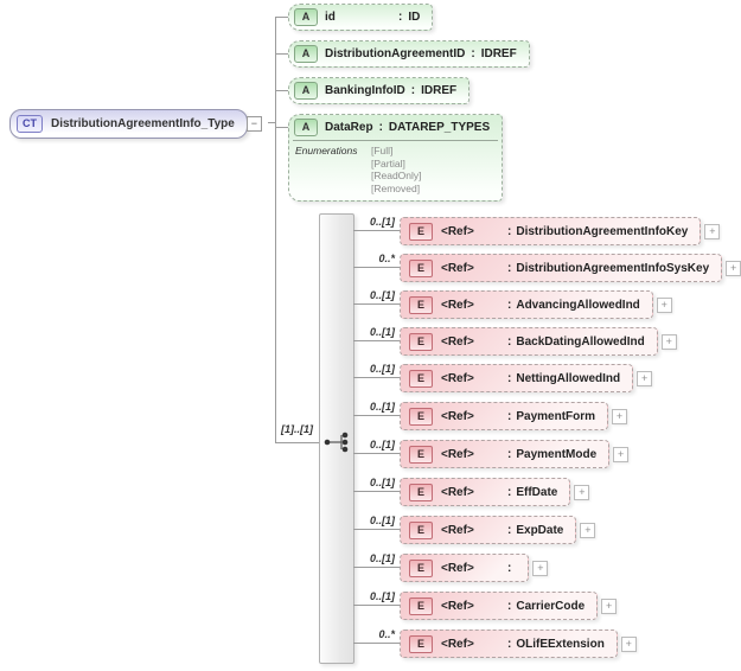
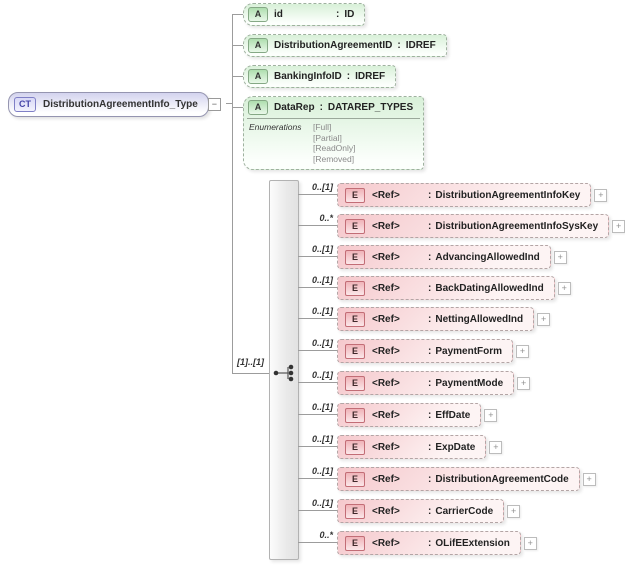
  CT
  DistributionAgreementInfo_Type
  −
  [1]..[1]
  A
  id
  :
  ID
  A
  DistributionAgreementID
  :
  IDREF
  A
  BankingInfoID
  :
  IDREF
  A
  DataRep
  :
  DATAREP_TYPES
  Enumerations
  [Full]
  [Partial]
  [ReadOnly]
  [Removed]
  0..[1]
  E
  <Ref>
  :
  DistributionAgreementInfoKey
  +
  0..*
  E
  <Ref>
  :
  DistributionAgreementInfoSysKey
  +
  0..[1]
  E
  <Ref>
  :
  AdvancingAllowedInd
  +
  0..[1]
  E
  <Ref>
  :
  BackDatingAllowedInd
  +
  0..[1]
  E
  <Ref>
  :
  NettingAllowedInd
  +
  0..[1]
  E
  <Ref>
  :
  PaymentForm
  +
  0..[1]
  E
  <Ref>
  :
  PaymentMode
  +
  0..[1]
  E
  <Ref>
  :
  EffDate
  +
  0..[1]
  E
  <Ref>
  :
  ExpDate
  +
  0..[1]
  E
  <Ref>
  :
+ DistributionAgreementCode
  +
  0..[1]
  E
  <Ref>
  :
  CarrierCode
  +
  0..*
  E
  <Ref>
  :
  OLifEExtension
  +
